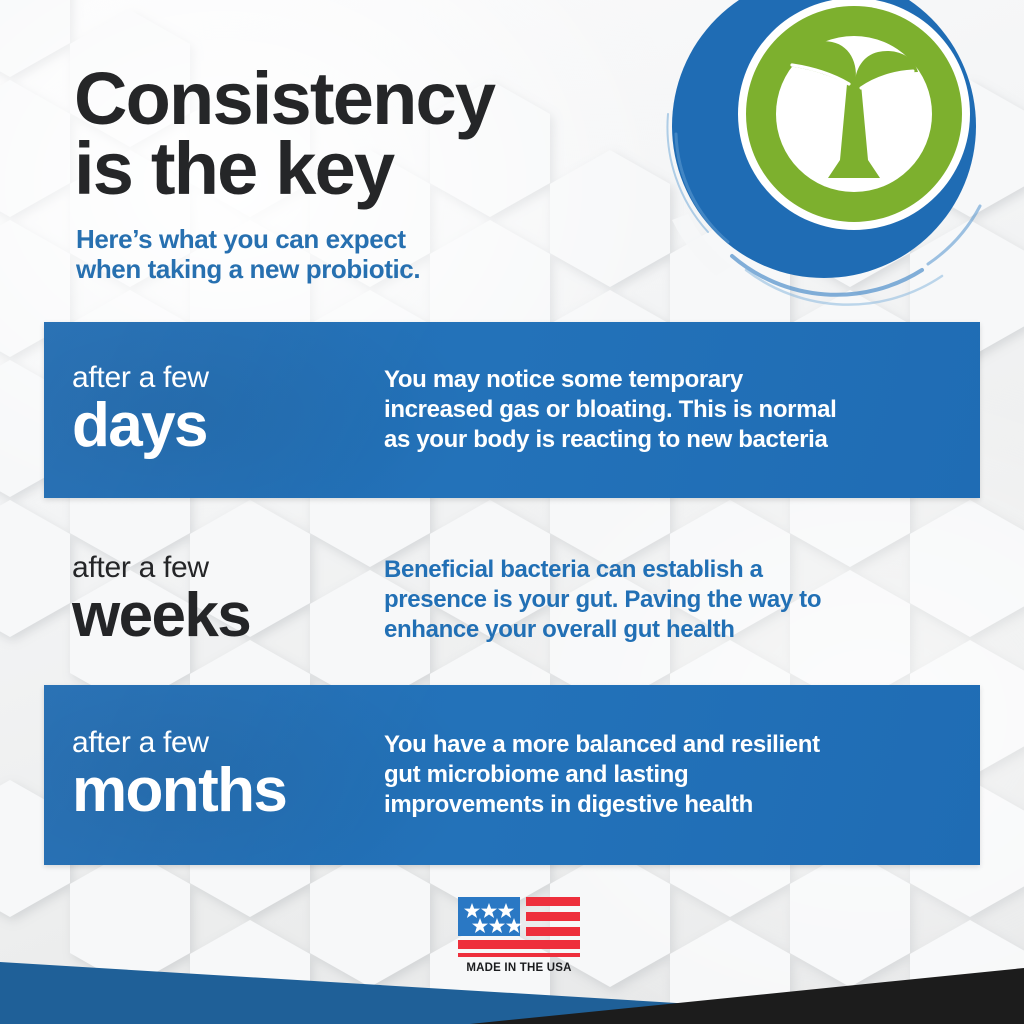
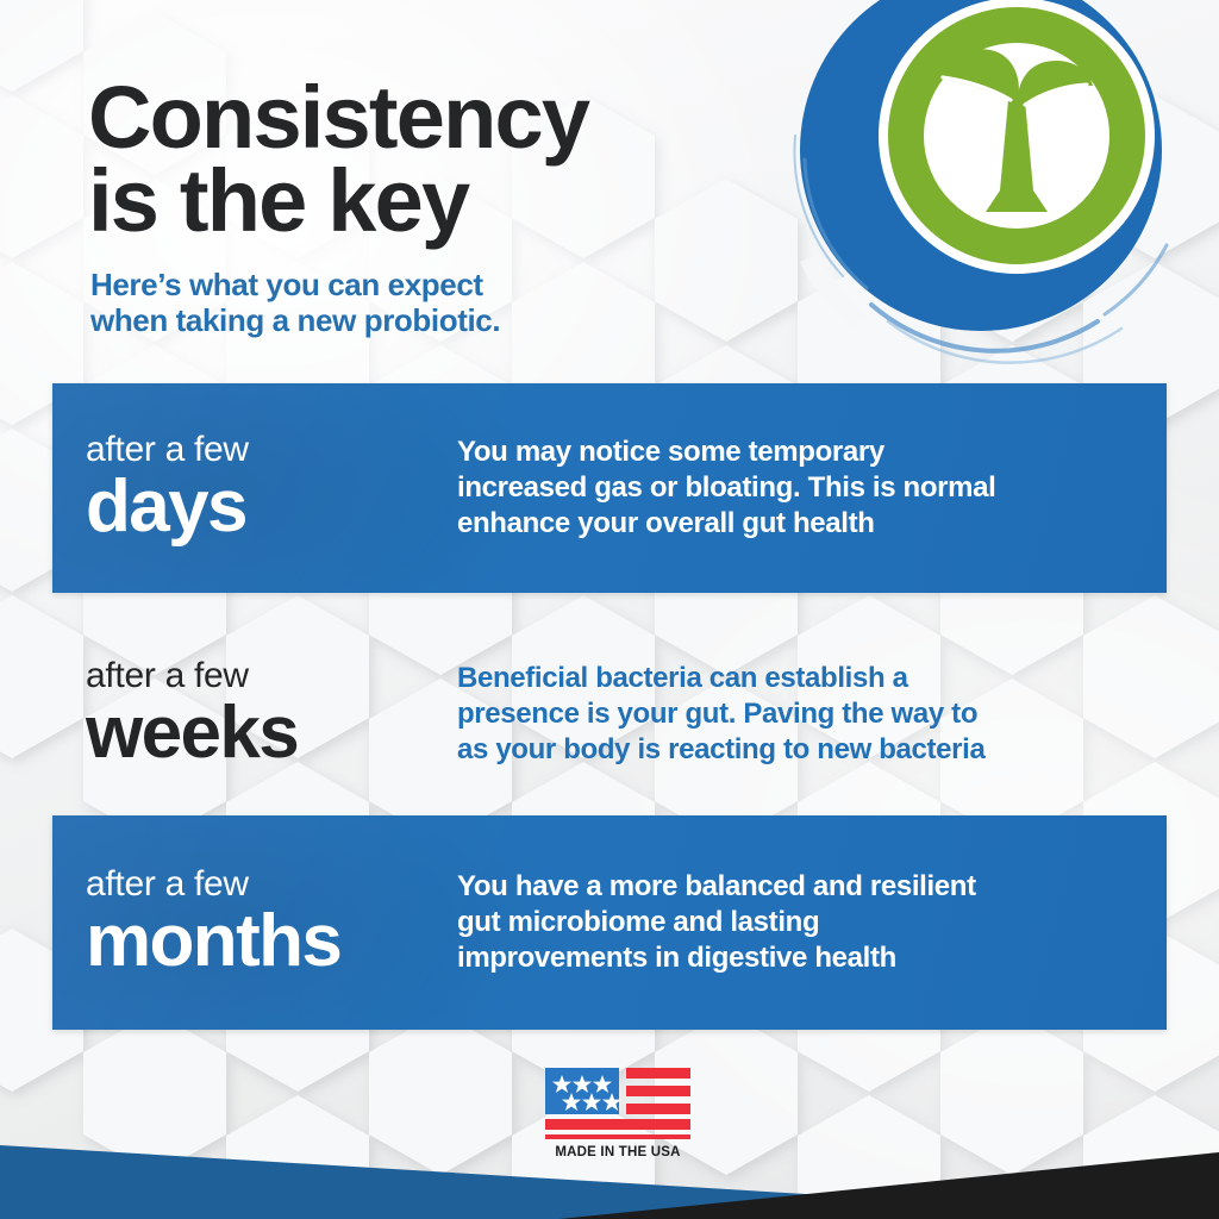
  Consistency
  is the key
  Here’s what you can expect
  when taking a new probiotic.
  after a few
  days
  You may notice some temporary
  increased gas or bloating. This is normal
- as your body is reacting to new bacteria
+ enhance your overall gut health
  after a few
  weeks
  Beneficial bacteria can establish a
  presence is your gut. Paving the way to
- enhance your overall gut health
+ as your body is reacting to new bacteria
  after a few
  months
  You have a more balanced and resilient
  gut microbiome and lasting
  improvements in digestive health
  MADE IN THE USA
